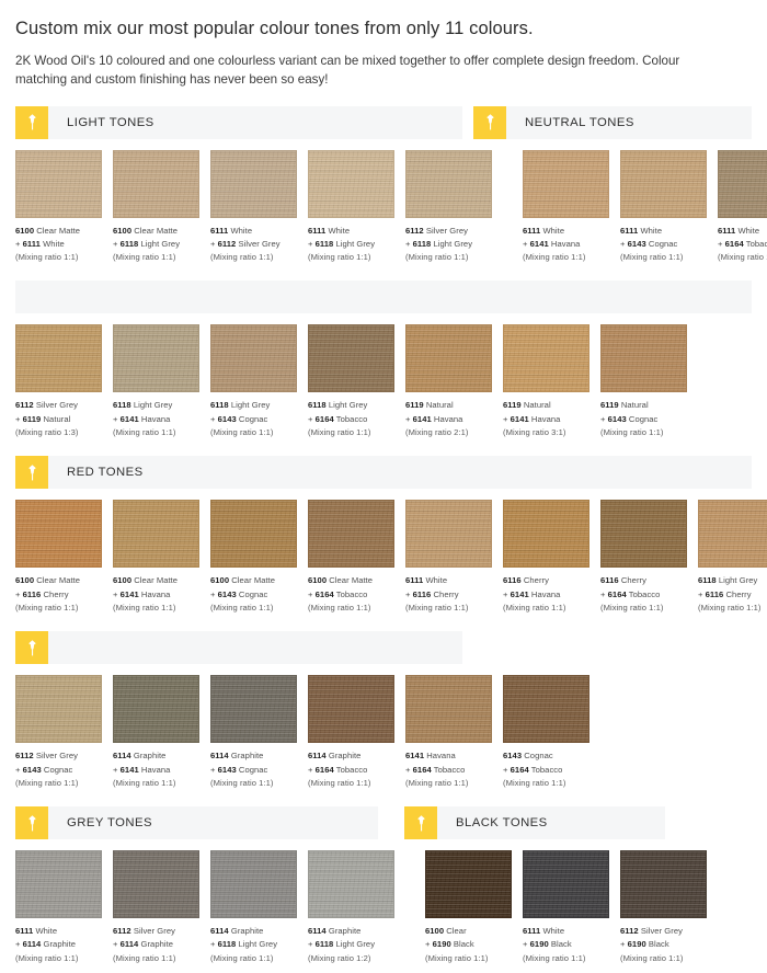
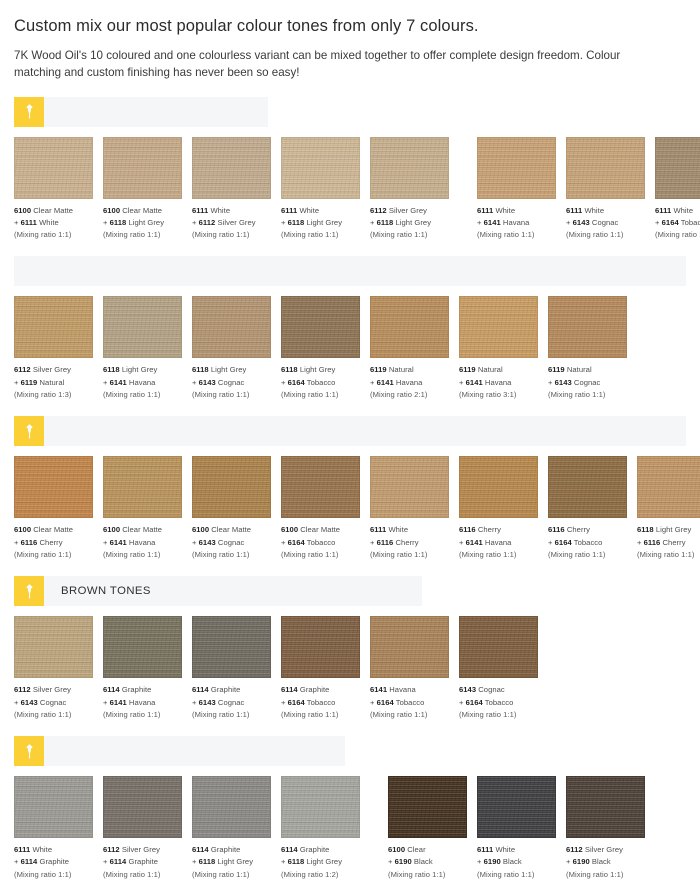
- Custom mix our most popular colour tones from only 11 colours.
+ Custom mix our most popular colour tones from only 7 colours.
- 2K Wood Oil's 10 coloured and one colourless variant can be mixed together to offer complete design freedom. Colour matching and custom finishing has never been so easy!
+ 7K Wood Oil's 10 coloured and one colourless variant can be mixed together to offer complete design freedom. Colour matching and custom finishing has never been so easy!
- LIGHT TONES
- NEUTRAL TONES
  6100 Clear Matte
  + 6111 White
  (Mixing ratio 1:1)
  6100 Clear Matte
  + 6118 Light Grey
  (Mixing ratio 1:1)
  6111 White
  + 6112 Silver Grey
  (Mixing ratio 1:1)
  6111 White
  + 6118 Light Grey
  (Mixing ratio 1:1)
  6112 Silver Grey
  + 6118 Light Grey
  (Mixing ratio 1:1)
  6111 White
  + 6141 Havana
  (Mixing ratio 1:1)
  6111 White
  + 6143 Cognac
  (Mixing ratio 1:1)
  6111 White
  + 6164 Tobac
  (Mixing ratio
  6112 Silver Grey
  + 6119 Natural
  (Mixing ratio 1:3)
  6118 Light Grey
  + 6141 Havana
  (Mixing ratio 1:1)
  6118 Light Grey
  + 6143 Cognac
  (Mixing ratio 1:1)
  6118 Light Grey
  + 6164 Tobacco
  (Mixing ratio 1:1)
  6119 Natural
  + 6141 Havana
  (Mixing ratio 2:1)
  6119 Natural
  + 6141 Havana
  (Mixing ratio 3:1)
  6119 Natural
  + 6143 Cognac
  (Mixing ratio 1:1)
- RED TONES
  6100 Clear Matte
  + 6116 Cherry
  (Mixing ratio 1:1)
  6100 Clear Matte
  + 6141 Havana
  (Mixing ratio 1:1)
  6100 Clear Matte
  + 6143 Cognac
  (Mixing ratio 1:1)
  6100 Clear Matte
  + 6164 Tobacco
  (Mixing ratio 1:1)
  6111 White
  + 6116 Cherry
  (Mixing ratio 1:1)
  6116 Cherry
  + 6141 Havana
  (Mixing ratio 1:1)
  6116 Cherry
  + 6164 Tobacco
  (Mixing ratio 1:1)
  6118 Light Grey
  + 6116 Cherry
  (Mixing ratio 1:1)
+ BROWN TONES
  6112 Silver Grey
  + 6143 Cognac
  (Mixing ratio 1:1)
  6114 Graphite
  + 6141 Havana
  (Mixing ratio 1:1)
  6114 Graphite
  + 6143 Cognac
  (Mixing ratio 1:1)
  6114 Graphite
  + 6164 Tobacco
  (Mixing ratio 1:1)
  6141 Havana
  + 6164 Tobacco
  (Mixing ratio 1:1)
  6143 Cognac
  + 6164 Tobacco
  (Mixing ratio 1:1)
- GREY TONES
- BLACK TONES
  6111 White
  + 6114 Graphite
  (Mixing ratio 1:1)
  6112 Silver Grey
  + 6114 Graphite
  (Mixing ratio 1:1)
  6114 Graphite
  + 6118 Light Grey
  (Mixing ratio 1:1)
  6114 Graphite
  + 6118 Light Grey
  (Mixing ratio 1:2)
  6100 Clear
  + 6190 Black
  (Mixing ratio 1:1)
  6111 White
  + 6190 Black
  (Mixing ratio 1:1)
  6112 Silver Grey
  + 6190 Black
  (Mixing ratio 1:1)
